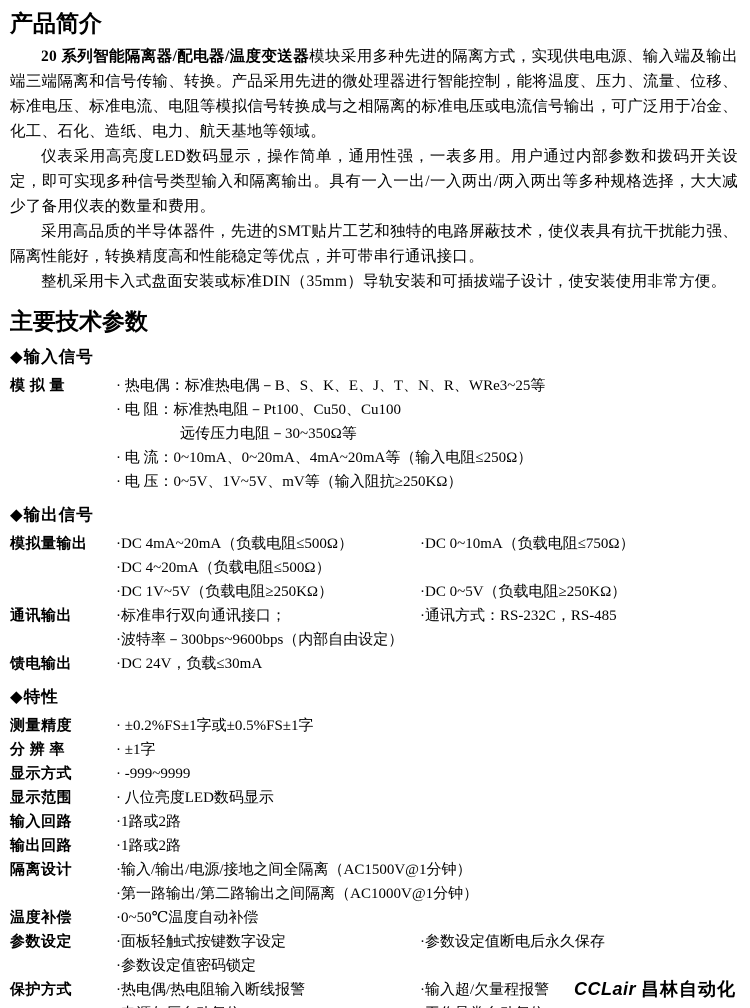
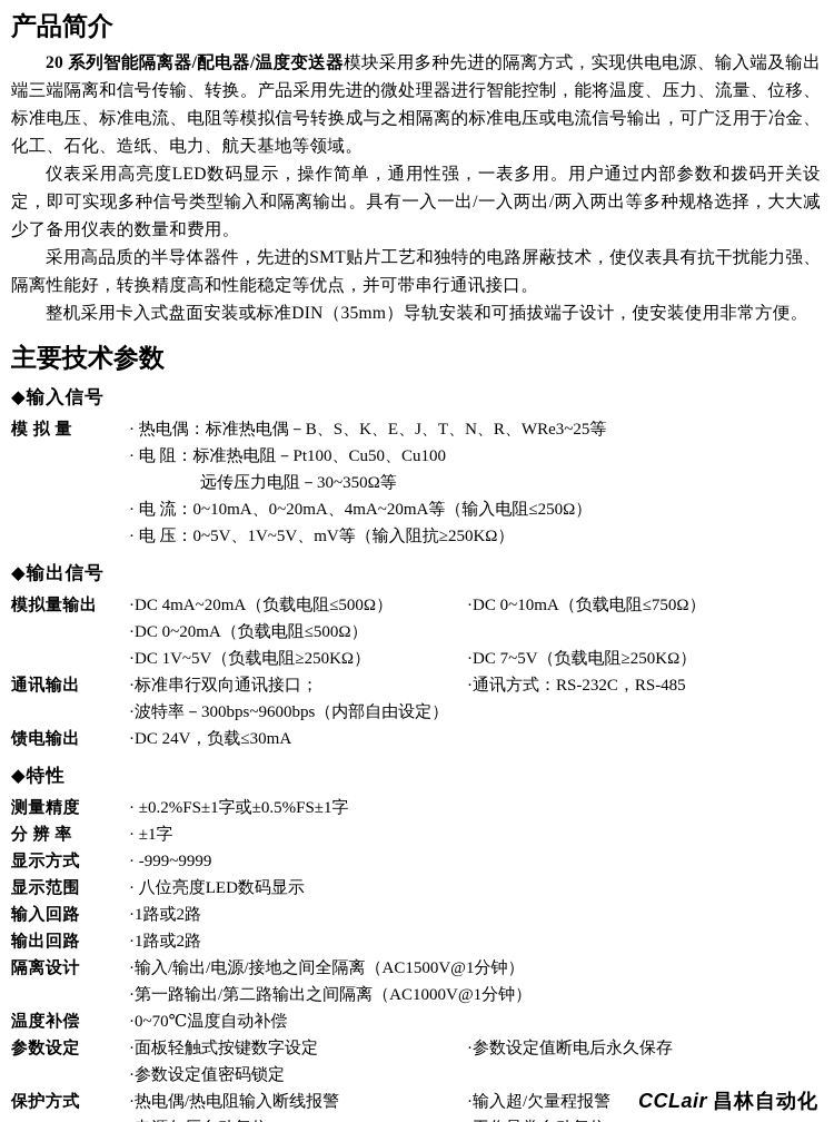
  产品简介
  20 系列智能隔离器/配电器/温度变送器模块采用多种先进的隔离方式，实现供电电源、输入端及输出端三端隔离和信号传输、转换。产品采用先进的微处理器进行智能控制，能将温度、压力、流量、位移、标准电压、标准电流、电阻等模拟信号转换成与之相隔离的标准电压或电流信号输出，可广泛用于冶金、化工、石化、造纸、电力、航天基地等领域。
  仪表采用高亮度LED数码显示，操作简单，通用性强，一表多用。用户通过内部参数和拨码开关设定，即可实现多种信号类型输入和隔离输出。具有一入一出/一入两出/两入两出等多种规格选择，大大减少了备用仪表的数量和费用。
  采用高品质的半导体器件，先进的SMT贴片工艺和独特的电路屏蔽技术，使仪表具有抗干扰能力强、隔离性能好，转换精度高和性能稳定等优点，并可带串行通讯接口。
  整机采用卡入式盘面安装或标准DIN（35mm）导轨安装和可插拔端子设计，使安装使用非常方便。
  主要技术参数
  ◆输入信号
  模 拟 量
  · 热电偶：标准热电偶－B、S、K、E、J、T、N、R、WRe3~25等
  · 电 阻：标准热电阻－Pt100、Cu50、Cu100
  远传压力电阻－30~350Ω等
  · 电 流：0~10mA、0~20mA、4mA~20mA等（输入电阻≤250Ω）
  · 电 压：0~5V、1V~5V、mV等（输入阻抗≥250KΩ）
  ◆输出信号
  模拟量输出
  ·DC 4mA~20mA（负载电阻≤500Ω）
  ·DC 0~10mA（负载电阻≤750Ω）
- ·DC 4~20mA（负载电阻≤500Ω）
+ ·DC 0~20mA（负载电阻≤500Ω）
  ·DC 1V~5V（负载电阻≥250KΩ）
- ·DC 0~5V（负载电阻≥250KΩ）
+ ·DC 7~5V（负载电阻≥250KΩ）
  通讯输出
  ·标准串行双向通讯接口；
  ·通讯方式：RS-232C，RS-485
  ·波特率－300bps~9600bps（内部自由设定）
  馈电输出
  ·DC 24V，负载≤30mA
  ◆特性
  测量精度
  · ±0.2%FS±1字或±0.5%FS±1字
  分 辨 率
  · ±1字
  显示方式
  · -999~9999
  显示范围
  · 八位亮度LED数码显示
  输入回路
  ·1路或2路
  输出回路
  ·1路或2路
  隔离设计
  ·输入/输出/电源/接地之间全隔离（AC1500V@1分钟）
  ·第一路输出/第二路输出之间隔离（AC1000V@1分钟）
  温度补偿
- ·0~50℃温度自动补偿
+ ·0~70℃温度自动补偿
  参数设定
  ·面板轻触式按键数字设定
  ·参数设定值断电后永久保存
  ·参数设定值密码锁定
  保护方式
  ·热电偶/热电阻输入断线报警
  ·输入超/欠量程报警
  CCLair 昌林自动化
